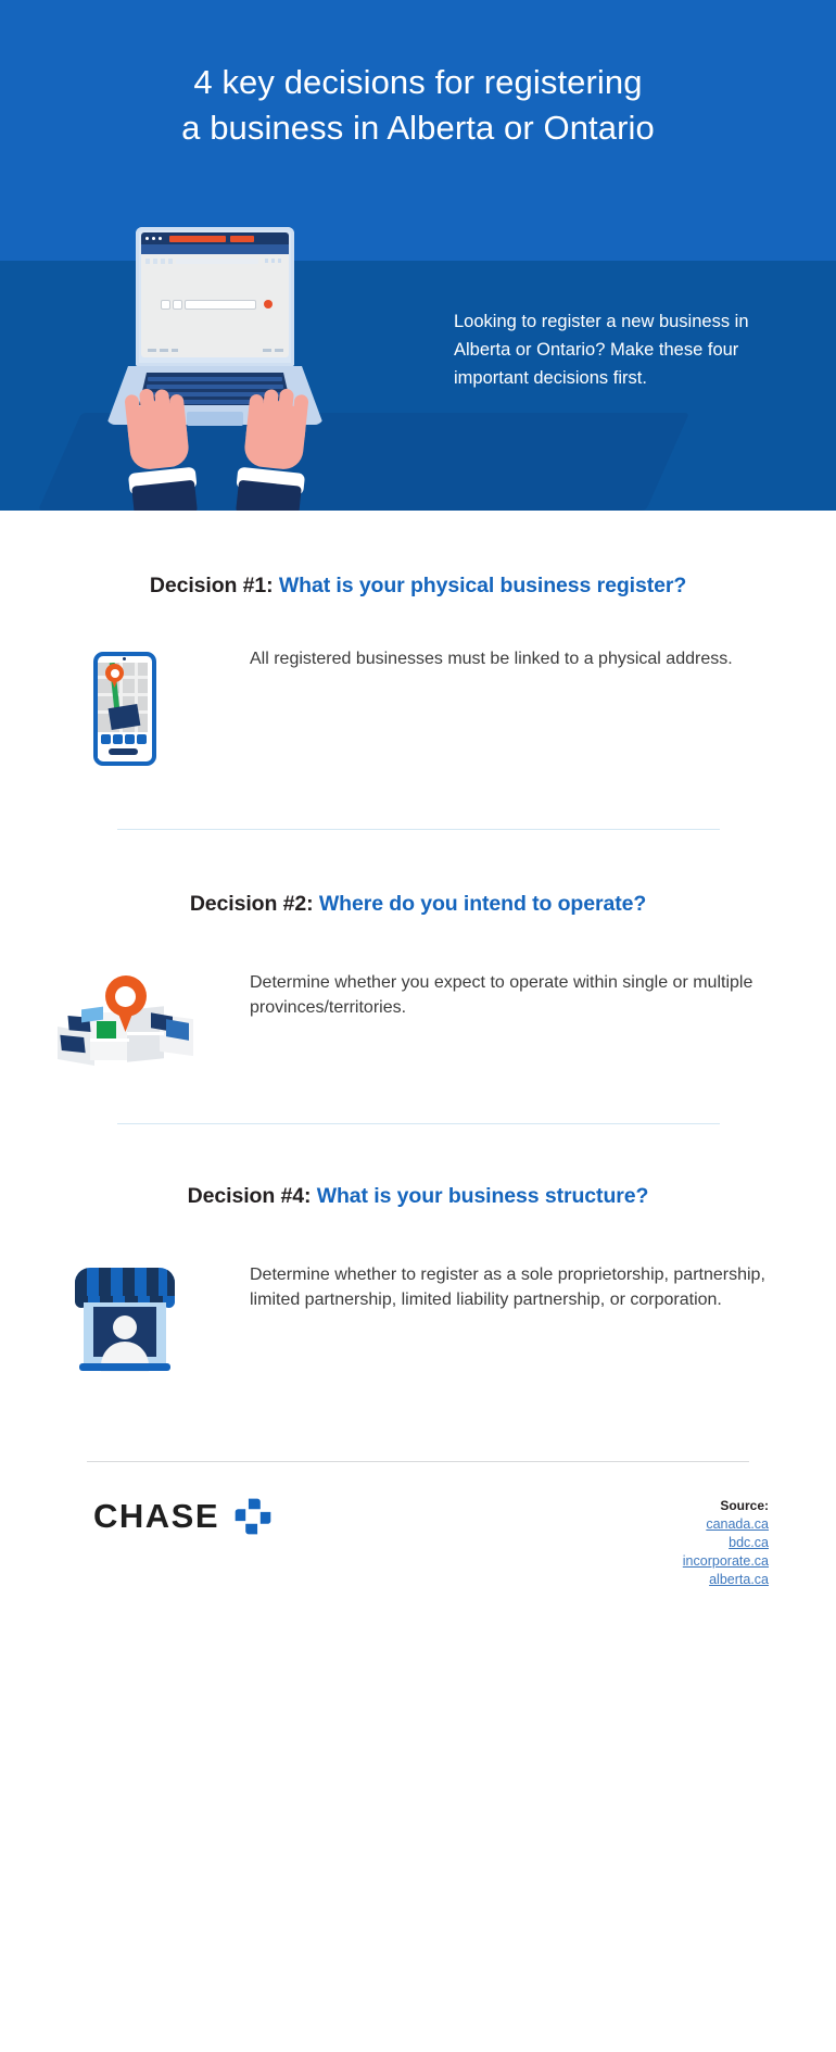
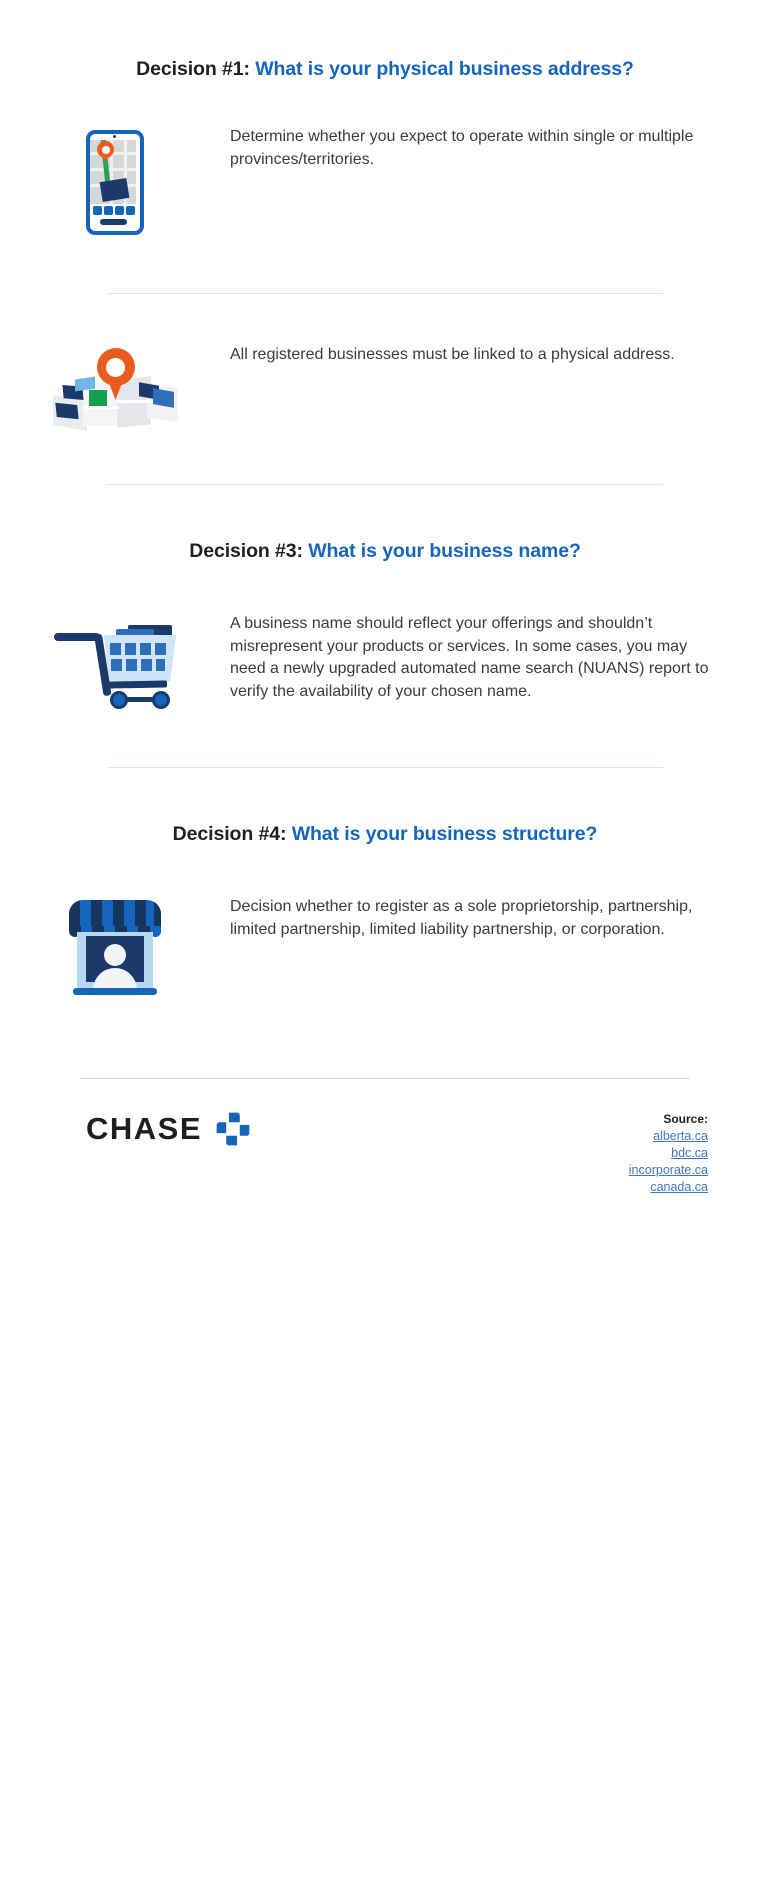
- 4 key decisions for registering
- a business in Alberta or Ontario
- Looking to register a new business in Alberta or Ontario? Make these four important decisions first.
- Decision #1: What is your physical business register?
+ Decision #1: What is your physical business address?
- All registered businesses must be linked to a physical address.
+ Determine whether you expect to operate within single or multiple provinces/territories.
- Decision #2: Where do you intend to operate?
- Determine whether you expect to operate within single or multiple provinces/territories.
+ All registered businesses must be linked to a physical address.
+ Decision #3: What is your business name?
+ A business name should reflect your offerings and shouldn’t misrepresent your products or services. In some cases, you may need a newly upgraded automated name search (NUANS) report to verify the availability of your chosen name.
  Decision #4: What is your business structure?
- Determine whether to register as a sole proprietorship, partnership, limited partnership, limited liability partnership, or corporation.
+ Decision whether to register as a sole proprietorship, partnership, limited partnership, limited liability partnership, or corporation.
  CHASE
  Source:
- canada.ca
+ alberta.ca
  bdc.ca
  incorporate.ca
- alberta.ca
+ canada.ca
